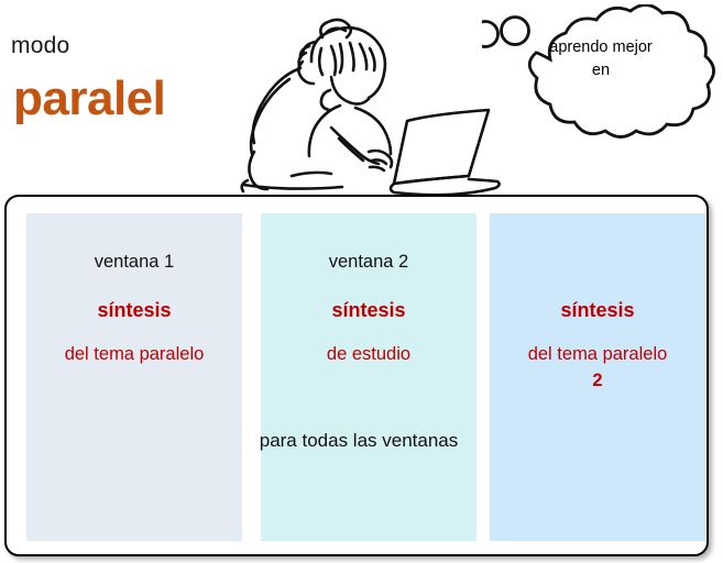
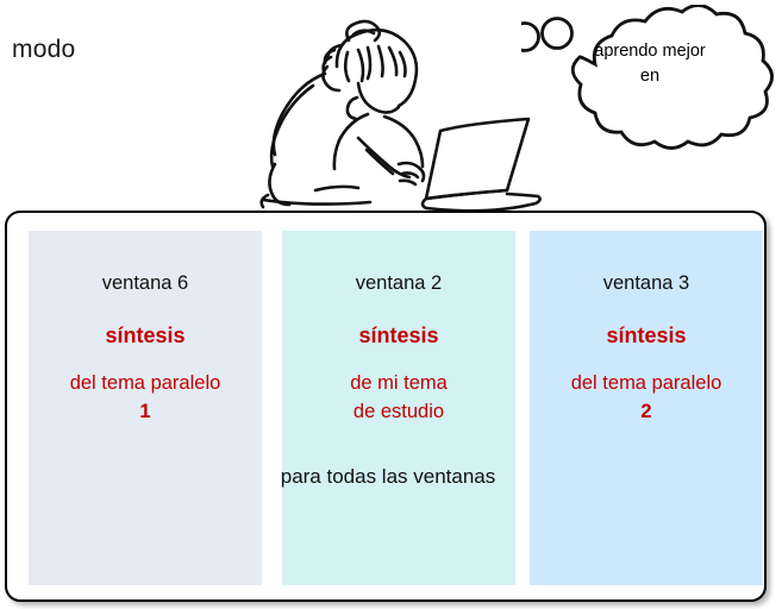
  modo
- paralel
  aprendo mejor
  en
- ventana 1
+ ventana 6
  síntesis
  del tema paralelo
+ 1
  ventana 2
  síntesis
+ de mi tema
  de estudio
+ ventana 3
  síntesis
  del tema paralelo
  2
  para todas las ventanas
